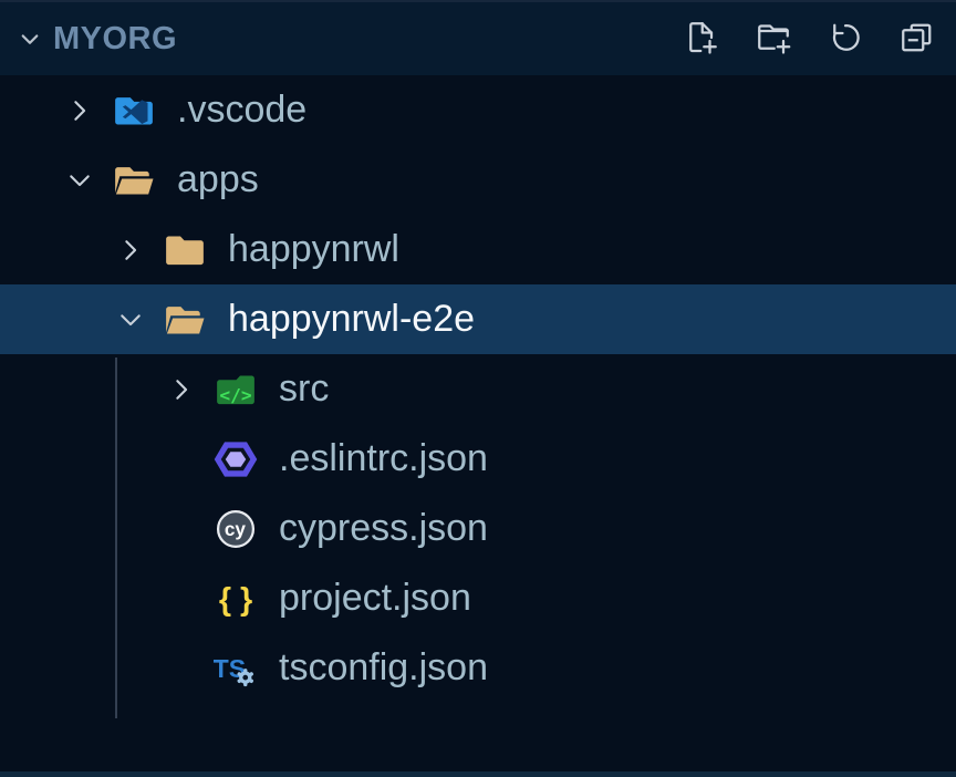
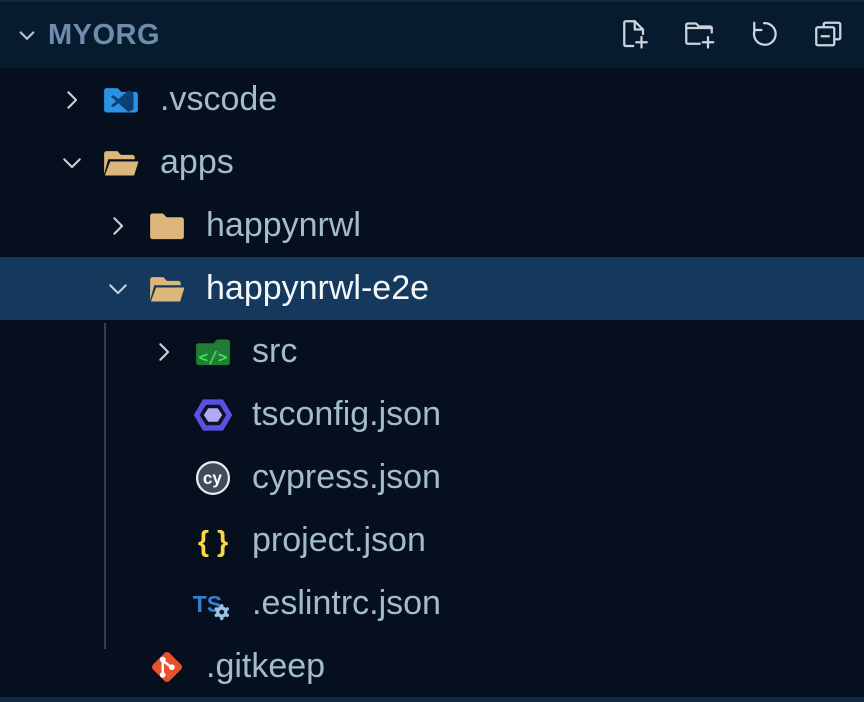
  MYORG
  .vscode
  apps
  happynrwl
  happynrwl-e2e
  </>
  src
- .eslintrc.json
+ tsconfig.json
  cy
  cypress.json
  { }
  project.json
  TS
- tsconfig.json
+ .eslintrc.json
+ .gitkeep
